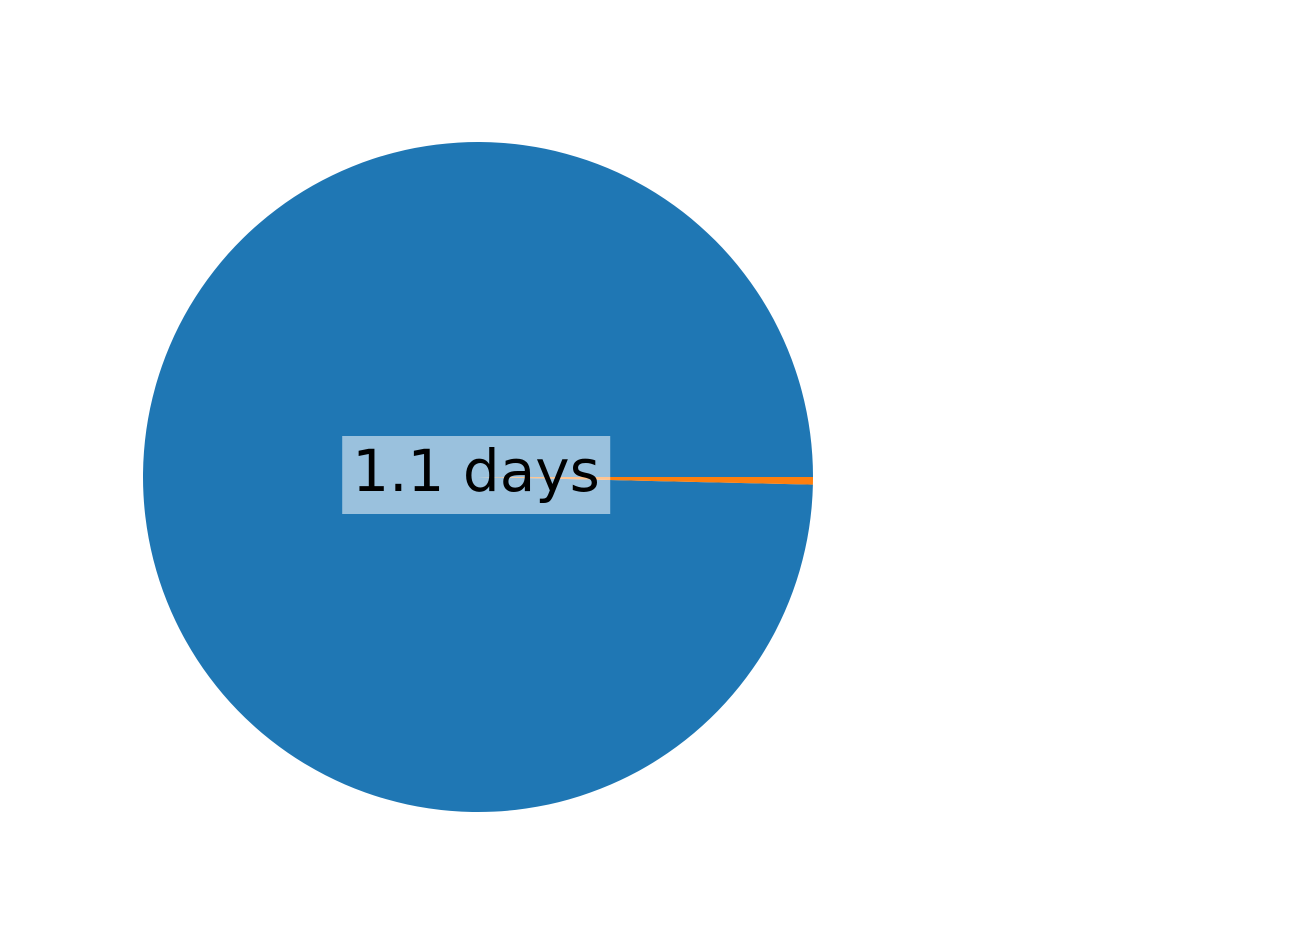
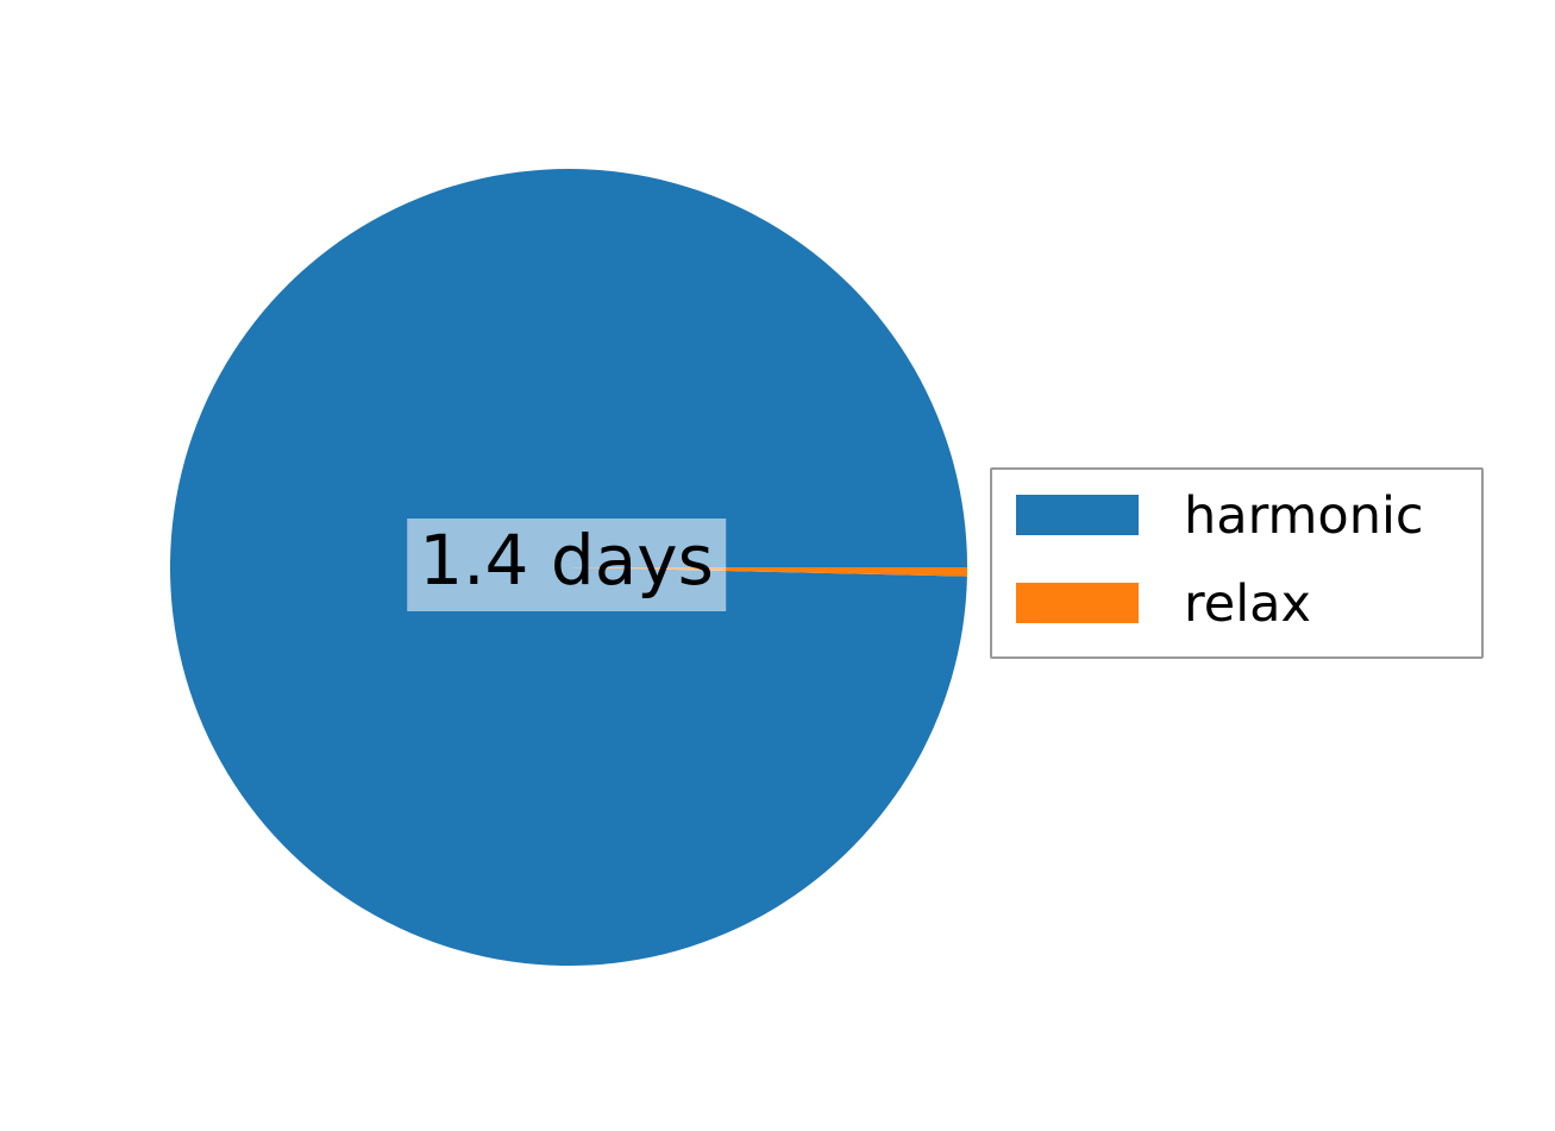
- 1.1 days
+ 1.4 days
+ harmonic
+ relax
